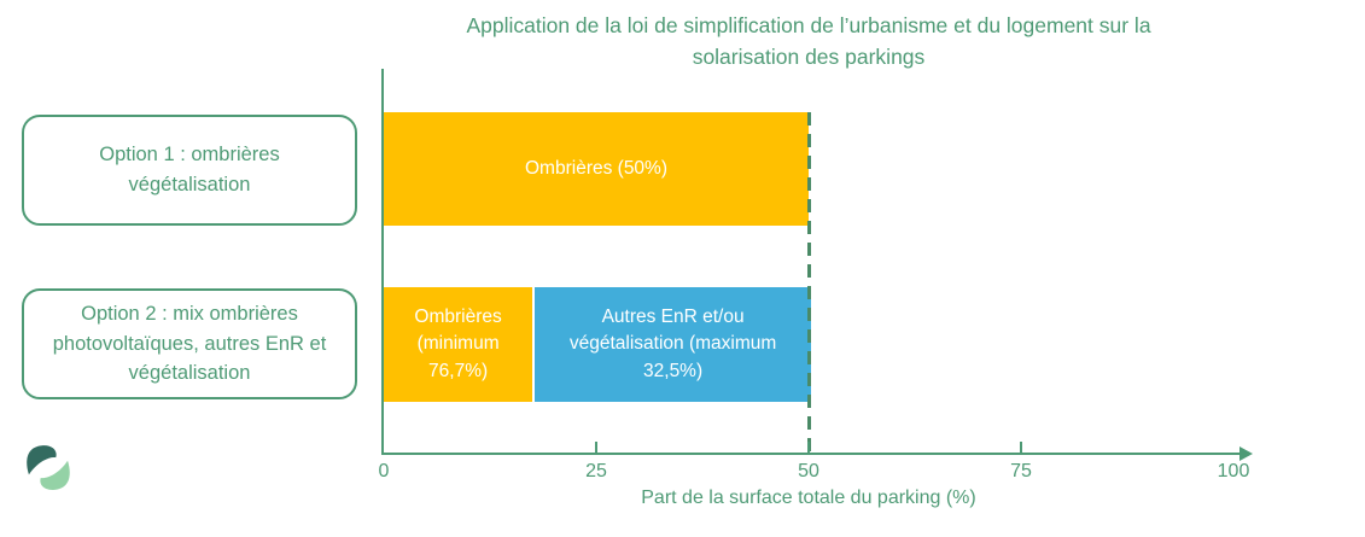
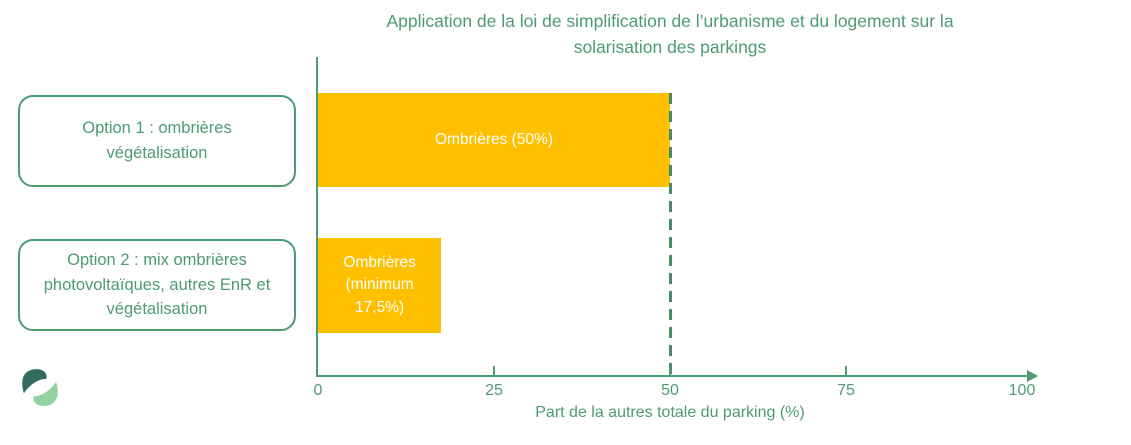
  Application de la loi de simplification de l’urbanisme et du logement sur la solarisation des parkings
  Option 1 : ombrières végétalisation
  Option 2 : mix ombrières photovoltaïques, autres EnR et végétalisation
  Ombrières (50%)
- Ombrières (minimum 76,7%)
+ Ombrières (minimum 17,5%)
- Autres EnR et/ou végétalisation (maximum 32,5%)
  0
  25
  50
  75
  100
- Part de la surface totale du parking (%)
+ Part de la autres totale du parking (%)
